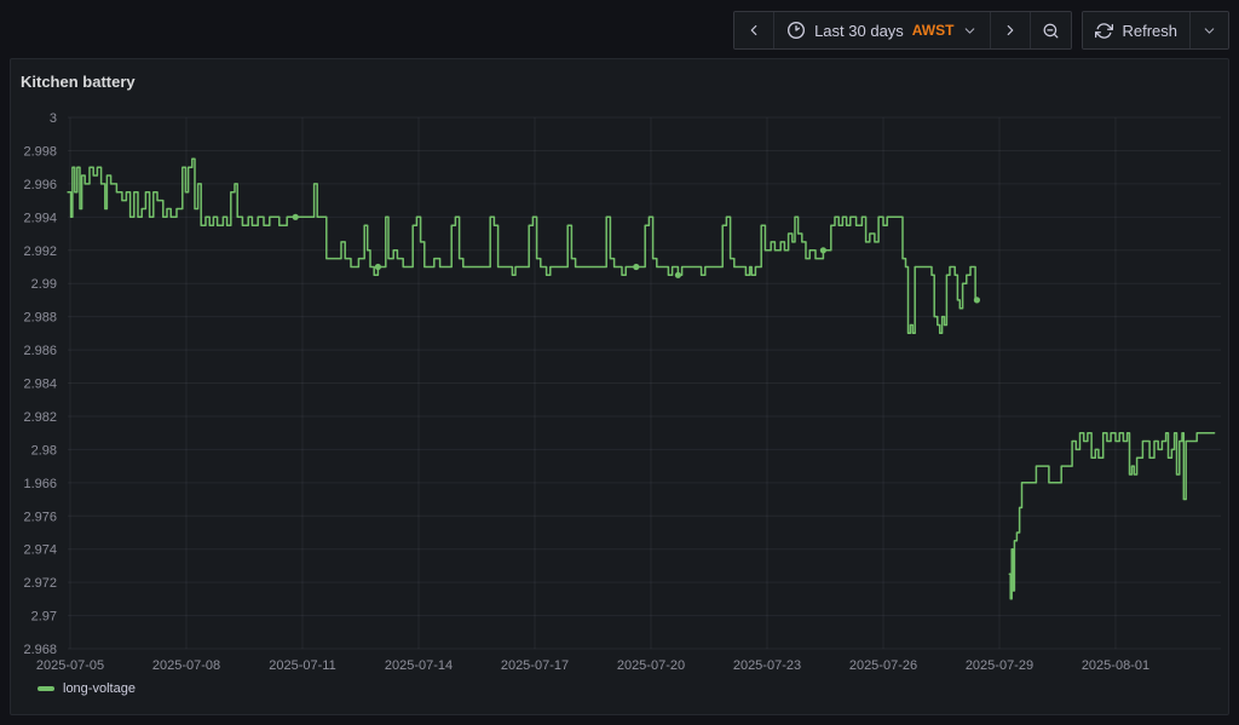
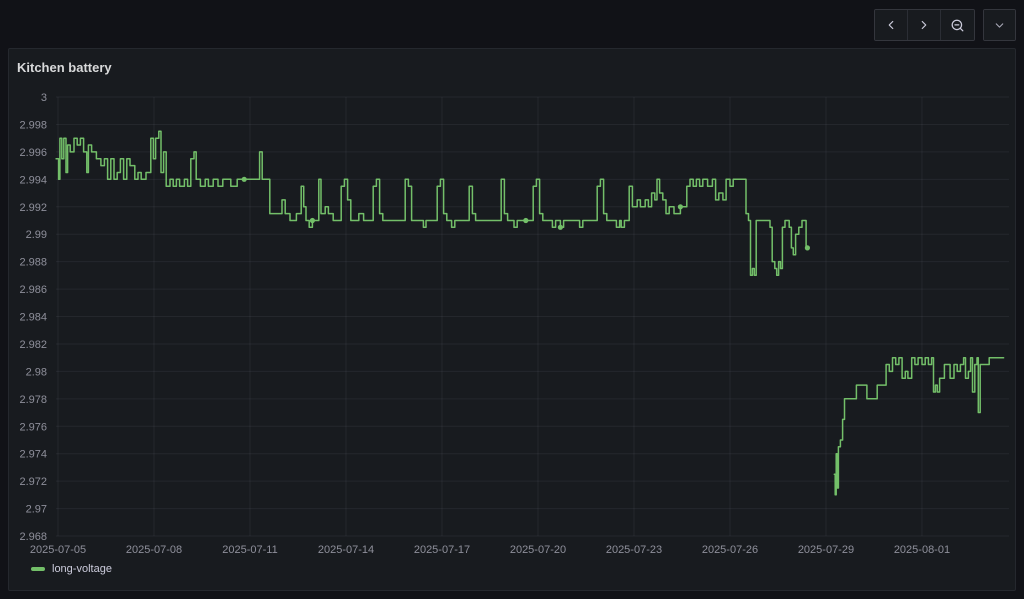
- Last 30 days
- AWST
- Refresh
  Kitchen battery
  3
  2.998
  2.996
  2.994
  2.992
  2.99
  2.988
  2.986
  2.984
  2.982
  2.98
- 1.966
+ 2.978
  2.976
  2.974
  2.972
  2.97
  2.968
  2025-07-05
  2025-07-08
  2025-07-11
  2025-07-14
  2025-07-17
  2025-07-20
  2025-07-23
  2025-07-26
  2025-07-29
  2025-08-01
  long-voltage
